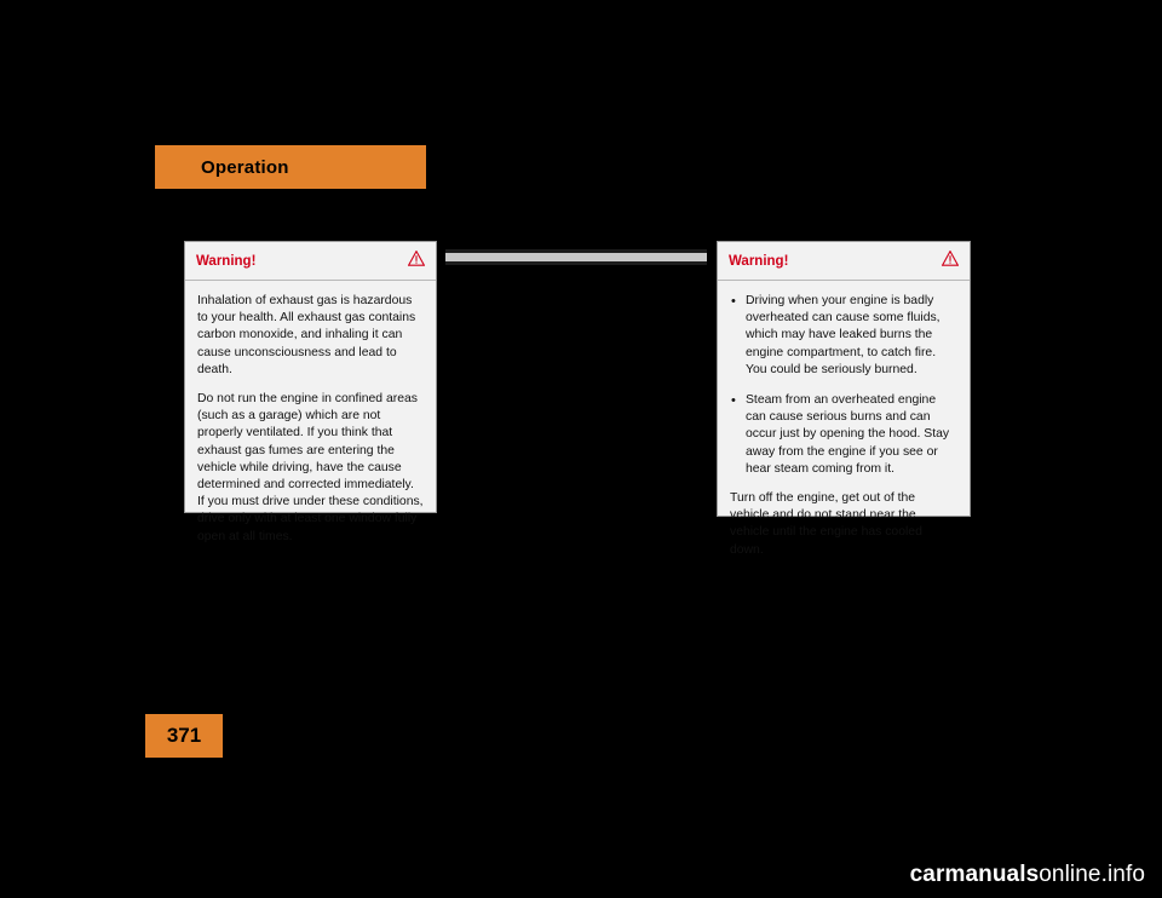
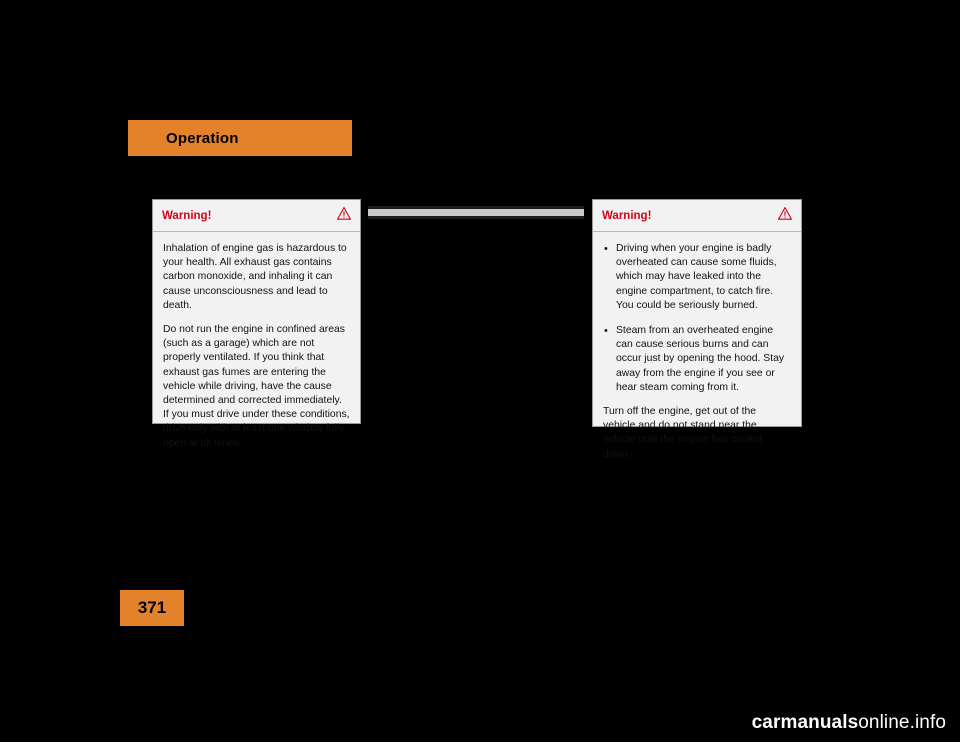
  Operation
  Warning!
- Inhalation of exhaust gas is hazardous to your health. All exhaust gas contains carbon monoxide, and inhaling it can cause unconsciousness and lead to death.
+ Inhalation of engine gas is hazardous to your health. All exhaust gas contains carbon monoxide, and inhaling it can cause unconsciousness and lead to death.
  Do not run the engine in confined areas (such as a garage) which are not properly ventilated. If you think that exhaust gas fumes are entering the vehicle while driving, have the cause determined and corrected immediately. If you must drive under these conditions, drive only with at least one window fully
  Warning!
  •
- Driving when your engine is badly overheated can cause some fluids, which may have leaked burns the engine compartment, to catch fire. You could be seriously burned.
+ Driving when your engine is badly overheated can cause some fluids, which may have leaked into the engine compartment, to catch fire. You could be seriously burned.
  •
  Steam from an overheated engine can cause serious burns and can occur just by opening the hood. Stay away from the engine if you see or hear steam coming from it.
  371
  carmanualsonline.info
